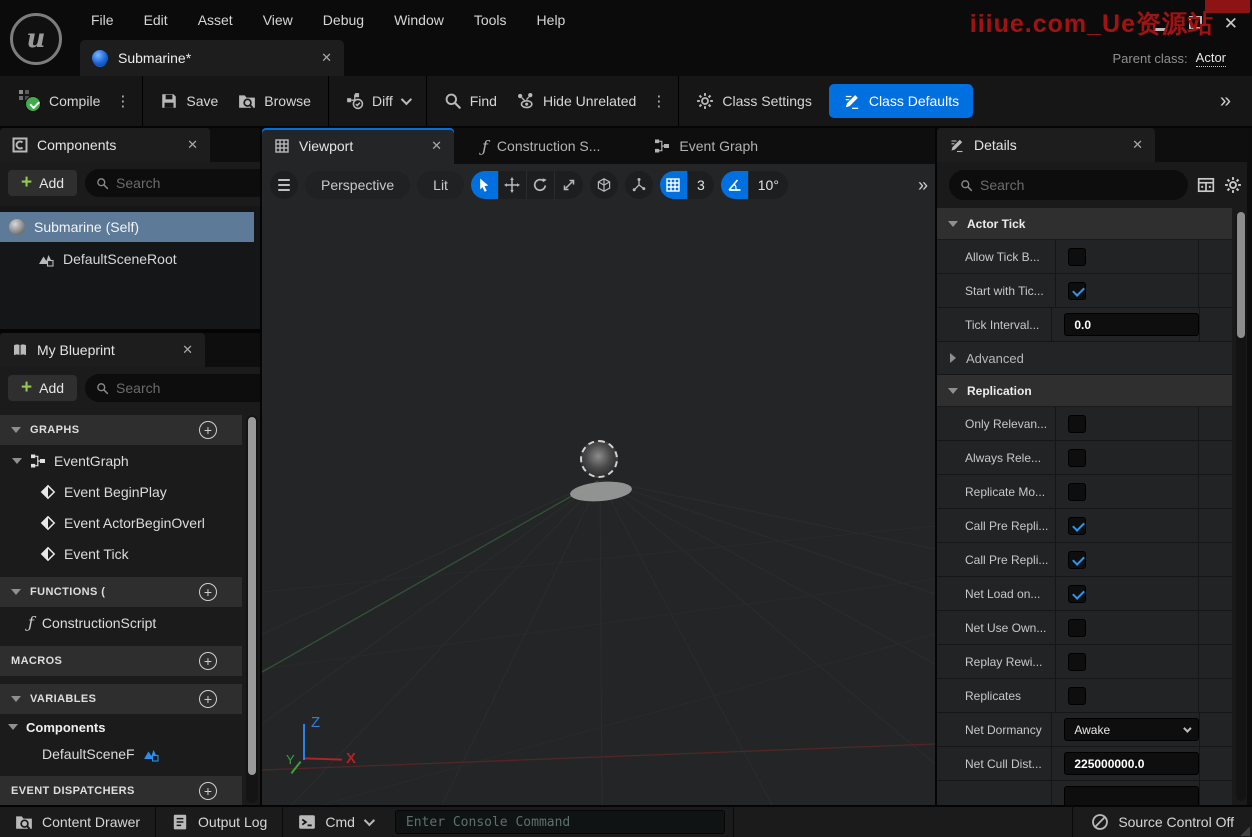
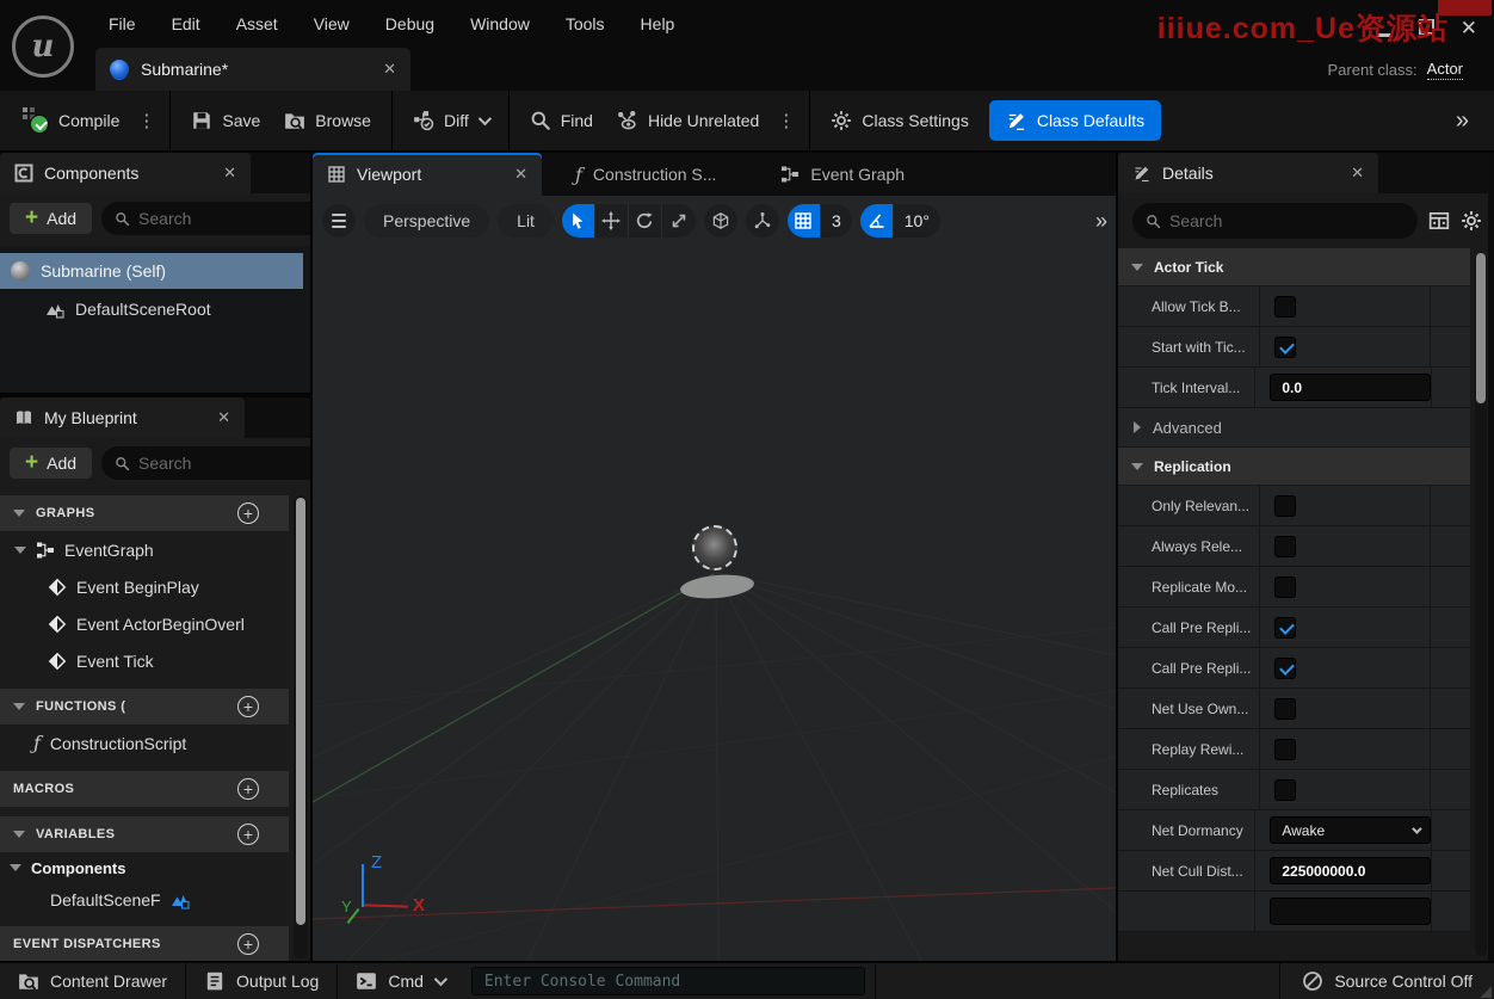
  u
  File
  Edit
  Asset
  View
  Debug
  Window
  Tools
  Help
  ✕
  iiiue.com_Ue资源站
  Submarine*
  ✕
  Parent class:
  Actor
  Compile
  ⋮
  Save
  Browse
  Diff
  Find
  Hide Unrelated
  ⋮
  Class Settings
  Class Defaults
  »
  Components
  ✕
  +
  Add
  Search
  Submarine (Self)
  DefaultSceneRoot
  My Blueprint
  ✕
  +
  Add
  Search
  GRAPHS
  +
  EventGraph
  Event BeginPlay
  Event ActorBeginOverl
  Event Tick
  FUNCTIONS (
  +
  ƒ
  ConstructionScript
  MACROS
  +
  VARIABLES
  +
  Components
  DefaultSceneF
  EVENT DISPATCHERS
  +
  Viewport
  ✕
  ƒ
  Construction S...
  Event Graph
  Z
  X
  Y
  Perspective
  Lit
  3
  10°
  »
  Details
  ✕
  Search
  Actor Tick
  Allow Tick B...
  Start with Tic...
  Tick Interval...
  0.0
  Advanced
  Replication
  Only Relevan...
  Always Rele...
  Replicate Mo...
  Call Pre Repli...
  Call Pre Repli...
- Net Load on...
  Net Use Own...
  Replay Rewi...
  Replicates
  Net Dormancy
  Awake
  Net Cull Dist...
  225000000.0
  Content Drawer
  Output Log
  Cmd
  Enter Console Command
  Source Control Off
